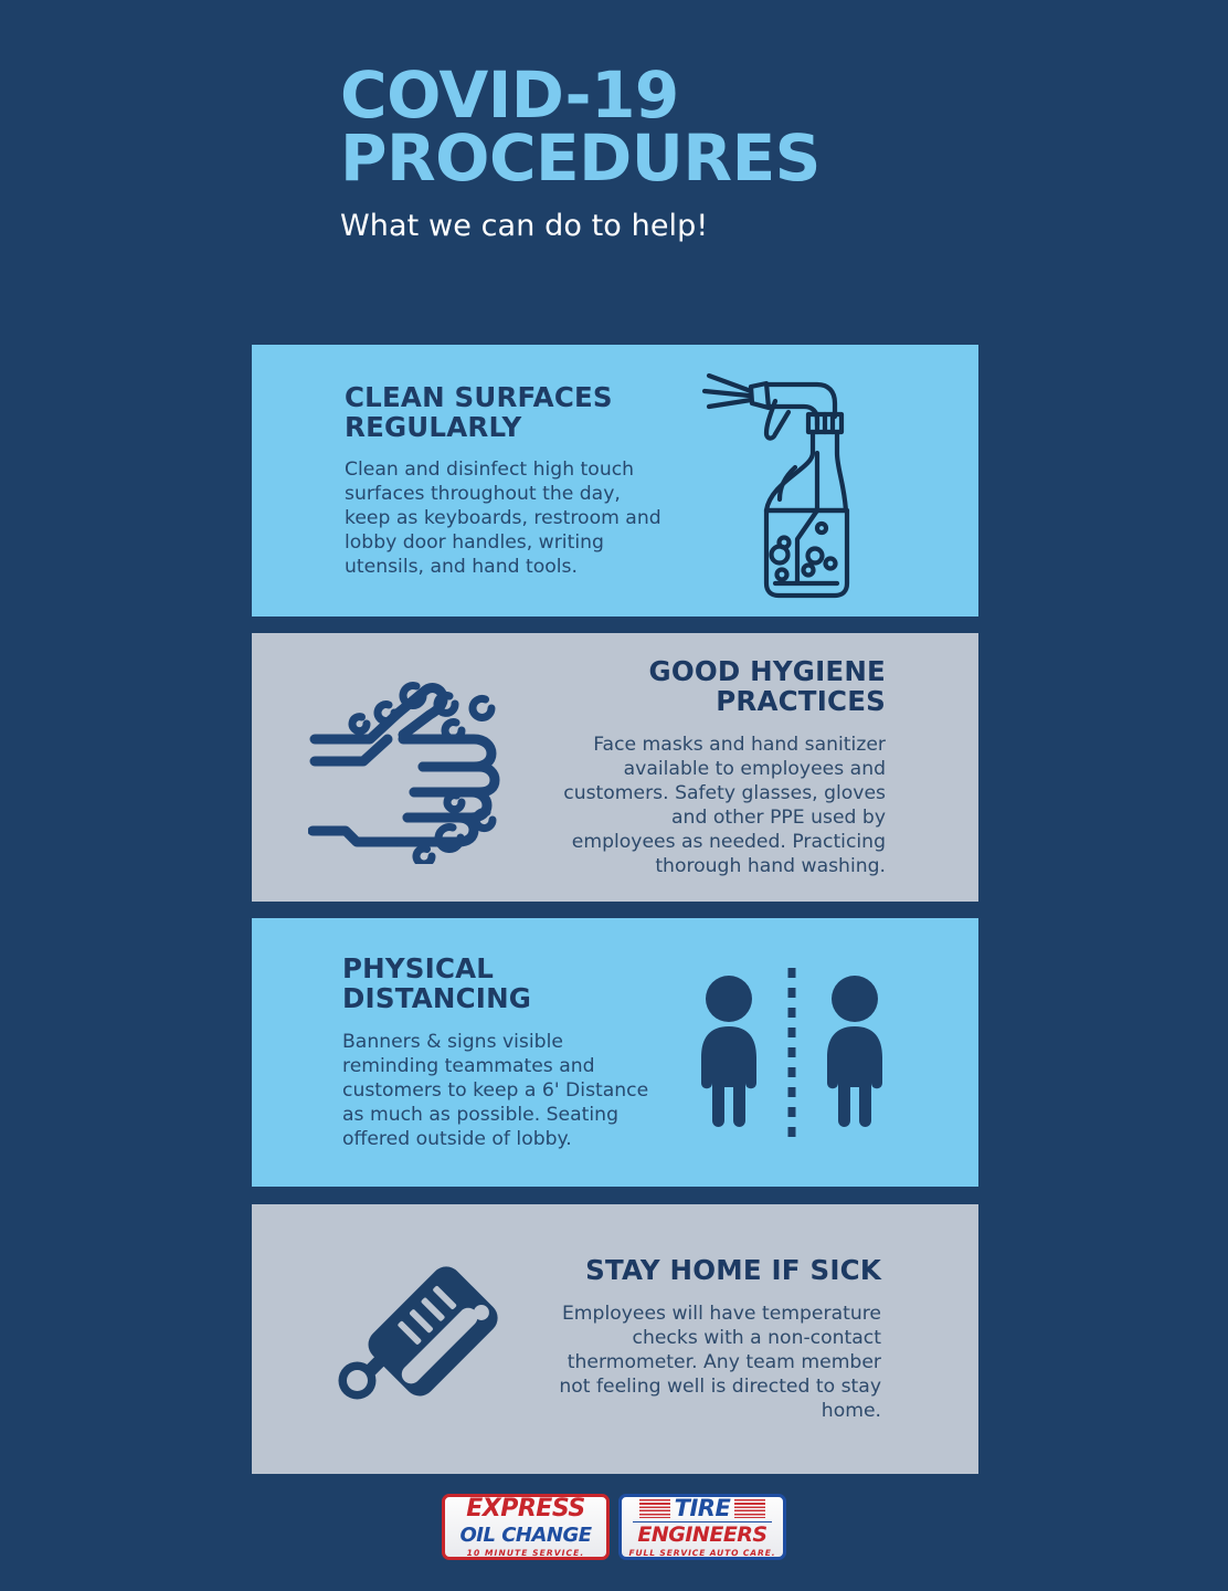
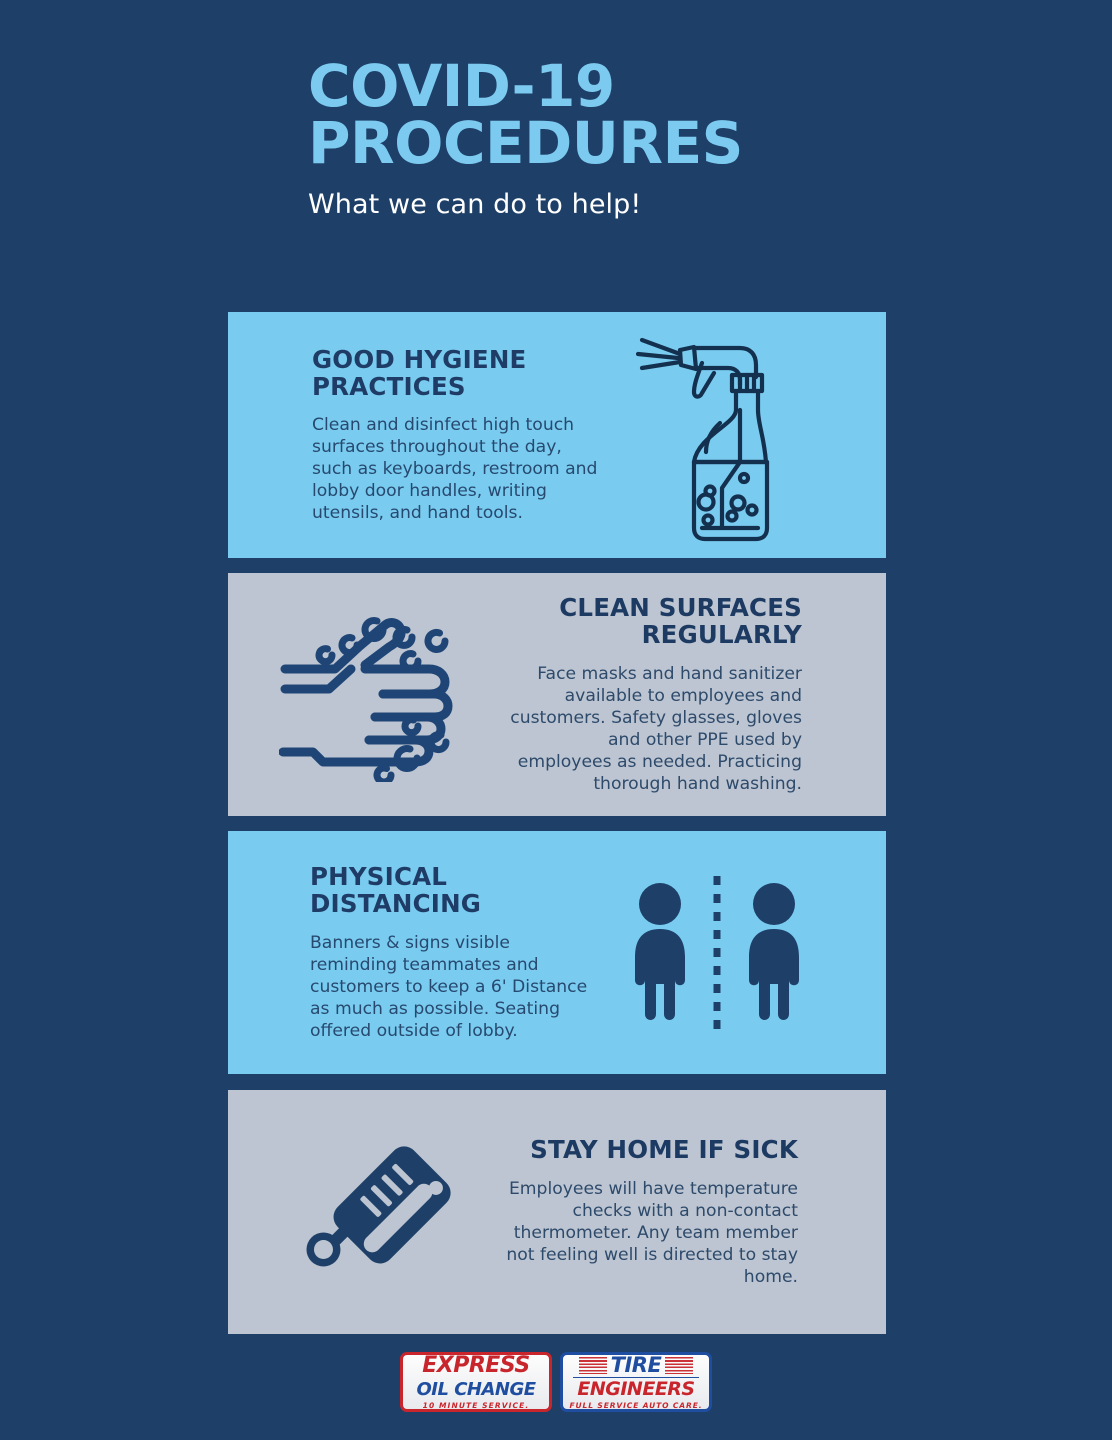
  COVID-19
  PROCEDURES
  What we can do to help!
- CLEAN SURFACES REGULARLY
+ GOOD HYGIENE PRACTICES
- Clean and disinfect high touch surfaces throughout the day, keep as keyboards, restroom and lobby door handles, writing utensils, and hand tools.
+ Clean and disinfect high touch surfaces throughout the day, such as keyboards, restroom and lobby door handles, writing utensils, and hand tools.
- GOOD HYGIENE PRACTICES
+ CLEAN SURFACES REGULARLY
  Face masks and hand sanitizer available to employees and customers. Safety glasses, gloves and other PPE used by employees as needed. Practicing thorough hand washing.
  PHYSICAL DISTANCING
  Banners & signs visible reminding teammates and customers to keep a 6' Distance as much as possible. Seating offered outside of lobby.
  STAY HOME IF SICK
  Employees will have temperature checks with a non-contact thermometer. Any team member not feeling well is directed to stay home.
  EXPRESS
  OIL CHANGE
  10 MINUTE SERVICE.
  TIRE
  ENGINEERS
  FULL SERVICE AUTO CARE.
